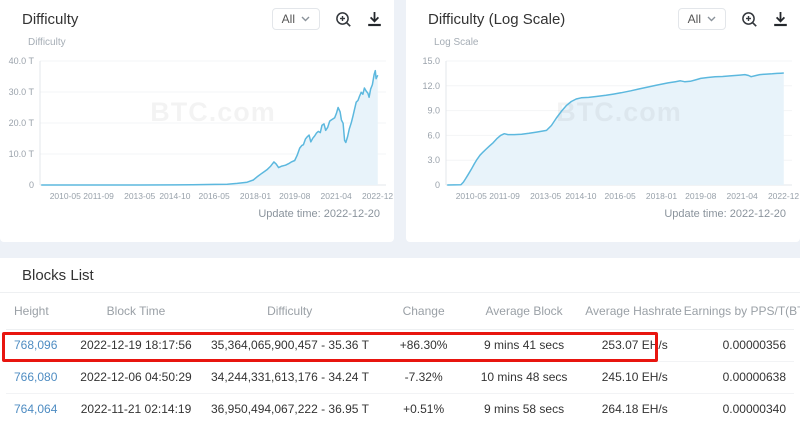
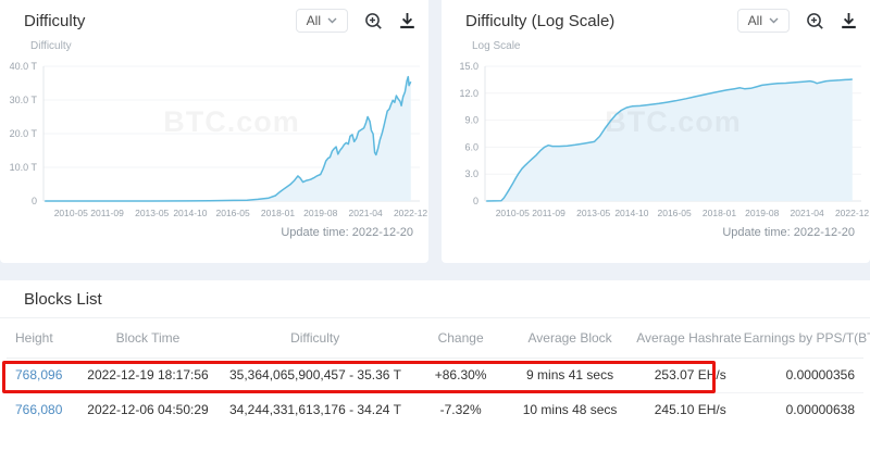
  Difficulty
  All
  Difficulty
  40.0 T
  30.0 T
  20.0 T
  10.0 T
  0
  2010-05
  2011-09
  2013-05
  2014-10
  2016-05
  2018-01
  2019-08
  2021-04
  2022-12
  Update time: 2022-12-20
  Difficulty (Log Scale)
  All
  Log Scale
  15.0
  12.0
  9.0
  6.0
  3.0
  0
  BTC.com
  2010-05
  2011-09
  2013-05
  2014-10
  2016-05
  2018-01
  2019-08
  2021-04
  2022-12
  Update time: 2022-12-20
  Blocks List
  Height	Block Time	Difficulty	Change	Average Block	Average Hashrate	Earnings by PPS/T(B
  768,096	2022-12-19 18:17:56	35,364,065,900,457 - 35.36 T	+86.30%	9 mins 41 secs	253.07 EH/s	0.00000356
  766,080	2022-12-06 04:50:29	34,244,331,613,176 - 34.24 T	-7.32%	10 mins 48 secs	245.10 EH/s	0.00000638
- 764,064	2022-11-21 02:14:19	36,950,494,067,222 - 36.95 T	+0.51%	9 mins 58 secs	264.18 EH/s	0.00000340
